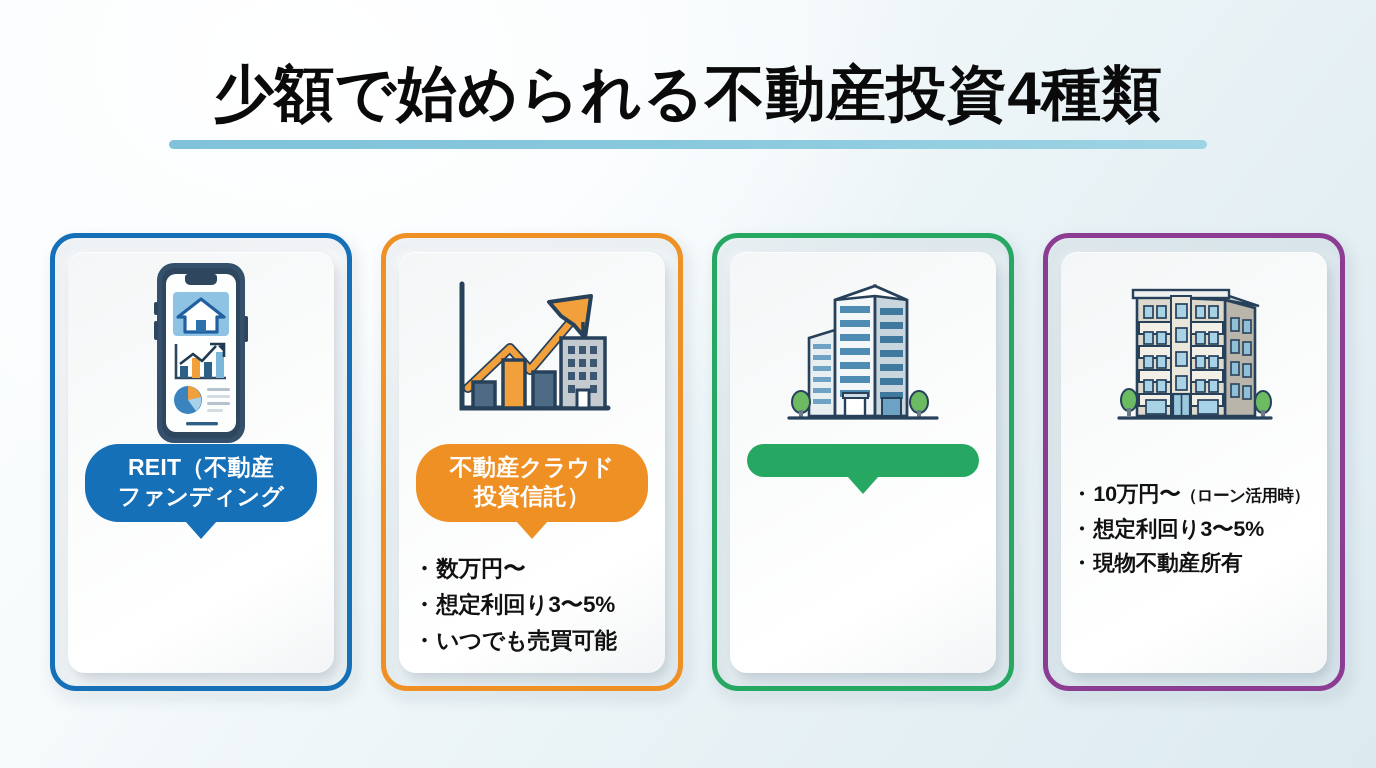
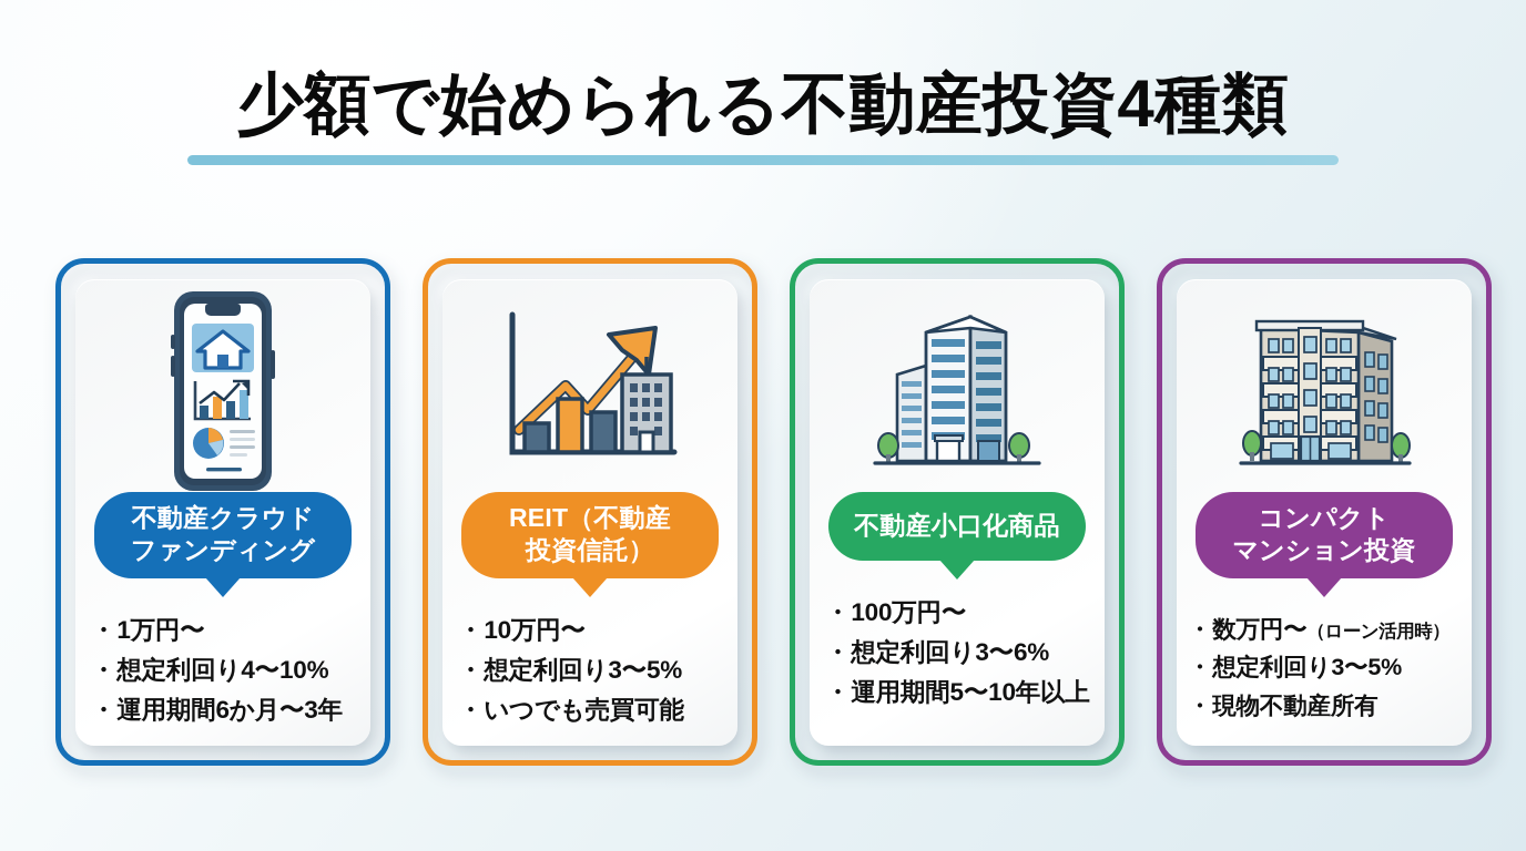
  少額で始められる不動産投資4種類
- REIT（不動産
+ 不動産クラウド
  ファンディング
+ ・1万円〜
+ ・想定利回り4〜10%
+ ・運用期間6か月〜3年
- 不動産クラウド
+ REIT（不動産
  投資信託）
- ・数万円〜
+ ・10万円〜
  ・想定利回り3〜5%
  ・いつでも売買可能
+ 不動産小口化商品
+ ・100万円〜
+ ・想定利回り3〜6%
+ ・運用期間5〜10年以上
+ コンパクト
+ マンション投資
- ・10万円〜（ローン活用時）
+ ・数万円〜（ローン活用時）
  ・想定利回り3〜5%
  ・現物不動産所有
